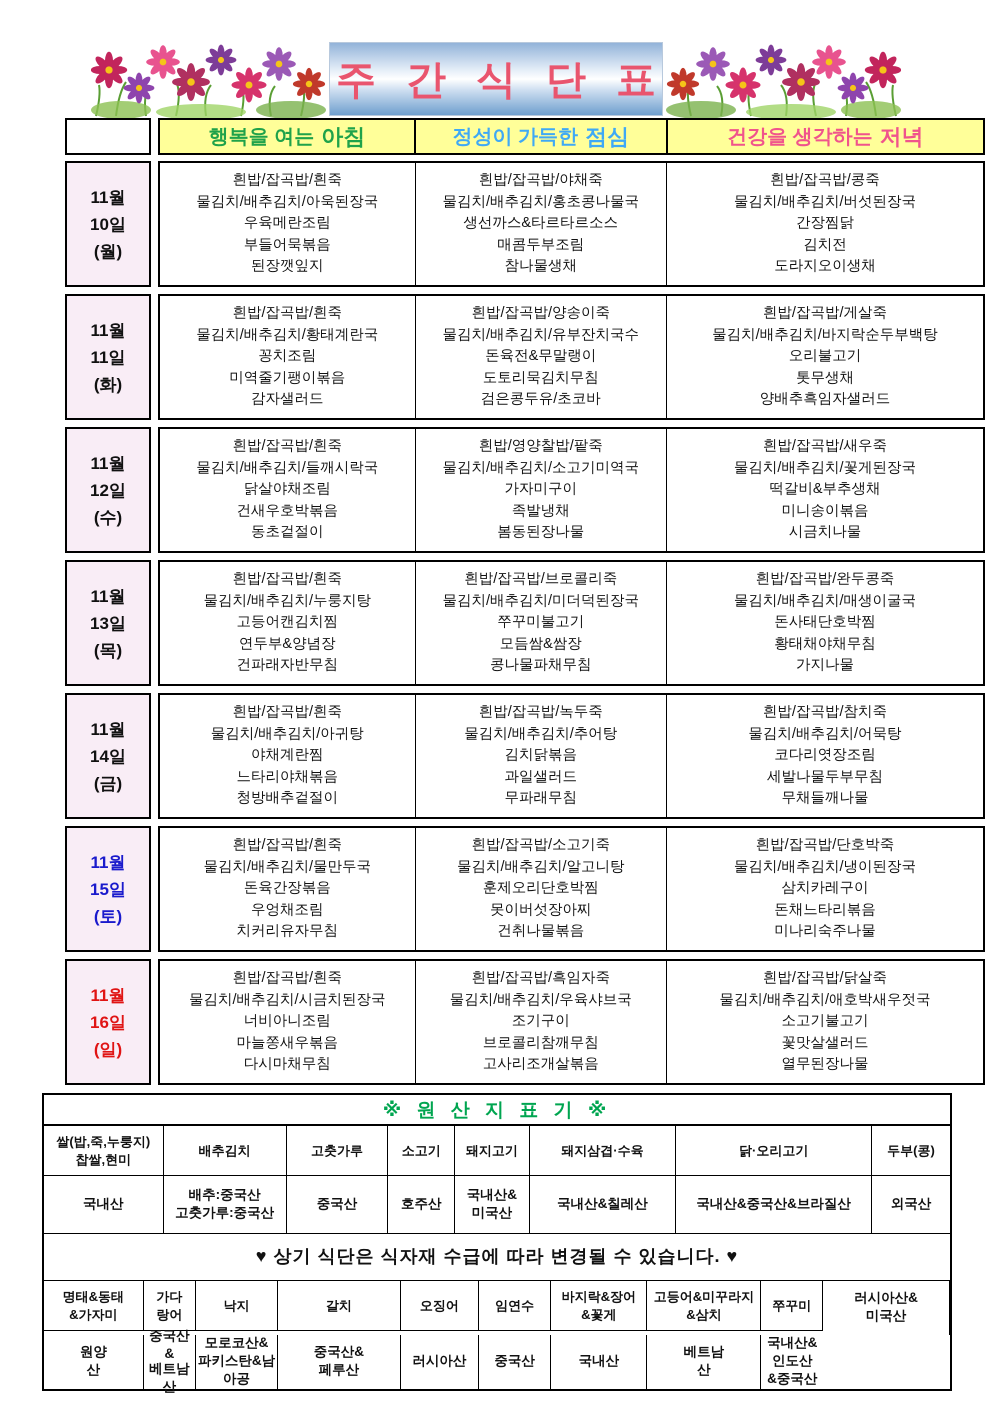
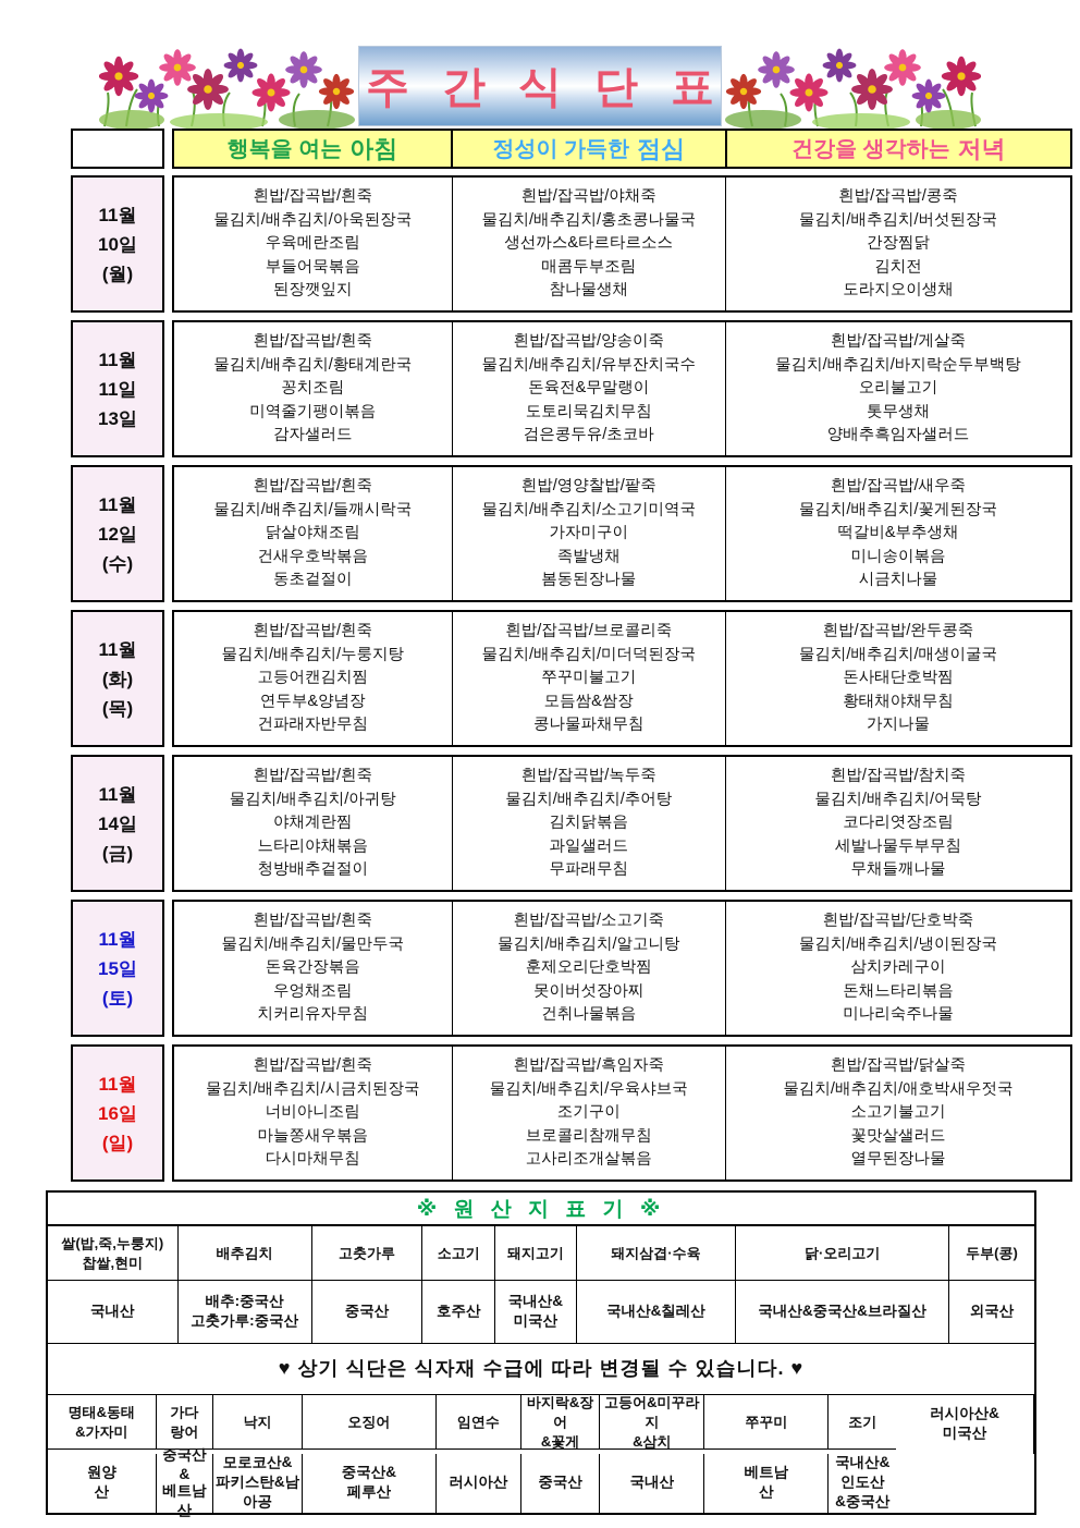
  주 간 식 단 표
  행복을 여는
  아침
  정성이 가득한
  점심
  건강을 생각하는
  저녁
  11월
  10일
  (월)
  흰밥/잡곡밥/흰죽
  물김치/배추김치/아욱된장국
  우육메란조림
  부들어묵볶음
  된장깻잎지
  흰밥/잡곡밥/야채죽
  물김치/배추김치/홍초콩나물국
  생선까스&타르타르소스
  매콤두부조림
  참나물생채
  흰밥/잡곡밥/콩죽
  물김치/배추김치/버섯된장국
  간장찜닭
  김치전
  도라지오이생채
  11월
  11일
- (화)
+ 13일
  흰밥/잡곡밥/흰죽
  물김치/배추김치/황태계란국
  꽁치조림
  미역줄기팽이볶음
  감자샐러드
  흰밥/잡곡밥/양송이죽
  물김치/배추김치/유부잔치국수
  돈육전&무말랭이
  도토리묵김치무침
  검은콩두유/초코바
  흰밥/잡곡밥/게살죽
  물김치/배추김치/바지락순두부백탕
  오리불고기
  톳무생채
  양배추흑임자샐러드
  11월
  12일
  (수)
  흰밥/잡곡밥/흰죽
  물김치/배추김치/들깨시락국
  닭살야채조림
  건새우호박볶음
  동초겉절이
  흰밥/영양찰밥/팥죽
  물김치/배추김치/소고기미역국
  가자미구이
  족발냉채
  봄동된장나물
  흰밥/잡곡밥/새우죽
  물김치/배추김치/꽃게된장국
  떡갈비&부추생채
  미니송이볶음
  시금치나물
  11월
- 13일
+ (화)
  (목)
  흰밥/잡곡밥/흰죽
  물김치/배추김치/누룽지탕
  고등어캔김치찜
  연두부&양념장
  건파래자반무침
  흰밥/잡곡밥/브로콜리죽
  물김치/배추김치/미더덕된장국
  쭈꾸미불고기
  모듬쌈&쌈장
  콩나물파채무침
  흰밥/잡곡밥/완두콩죽
  물김치/배추김치/매생이굴국
  돈사태단호박찜
  황태채야채무침
  가지나물
  11월
  14일
  (금)
  흰밥/잡곡밥/흰죽
  물김치/배추김치/아귀탕
  야채계란찜
  느타리야채볶음
  청방배추겉절이
  흰밥/잡곡밥/녹두죽
  물김치/배추김치/추어탕
  김치닭볶음
  과일샐러드
  무파래무침
  흰밥/잡곡밥/참치죽
  물김치/배추김치/어묵탕
  코다리엿장조림
  세발나물두부무침
  무채들깨나물
  11월
  15일
  (토)
  흰밥/잡곡밥/흰죽
  물김치/배추김치/물만두국
  돈육간장볶음
  우엉채조림
  치커리유자무침
  흰밥/잡곡밥/소고기죽
  물김치/배추김치/알고니탕
  훈제오리단호박찜
  못이버섯장아찌
  건취나물볶음
  흰밥/잡곡밥/단호박죽
  물김치/배추김치/냉이된장국
  삼치카레구이
  돈채느타리볶음
  미나리숙주나물
  11월
  16일
  (일)
  흰밥/잡곡밥/흰죽
  물김치/배추김치/시금치된장국
  너비아니조림
  마늘쫑새우볶음
  다시마채무침
  흰밥/잡곡밥/흑임자죽
  물김치/배추김치/우육샤브국
  조기구이
  브로콜리참깨무침
  고사리조개살볶음
  흰밥/잡곡밥/닭살죽
  물김치/배추김치/애호박새우젓국
  소고기불고기
  꽃맛살샐러드
  열무된장나물
  ※ 원 산 지 표 기 ※
  쌀(밥,죽,누룽지)
  찹쌀,현미
  배추김치
  고춧가루
  소고기
  돼지고기
  돼지삼겹·수육
  닭·오리고기
  두부(콩)
  국내산
  배추:중국산
  고춧가루:중국산
  중국산
  호주산
  국내산&
  미국산
  국내산&칠레산
  국내산&중국산&브라질산
  외국산
  ♥ 상기 식단은 식자재 수급에 따라 변경될 수 있습니다. ♥
  명태&동태
  &가자미
  가다
  랑어
  낙지
- 갈치
  오징어
  임연수
  바지락&장어
  &꽃게
  고등어&미꾸라지
  &삼치
  쭈꾸미
+ 조기
  러시아산&
  미국산
  원양
  산
  중국산&
  베트남산
  모로코산&
  파키스탄&남아공
  중국산&
  페루산
  러시아산
  중국산
  국내산
  베트남
  산
  국내산&인도산
  &중국산
